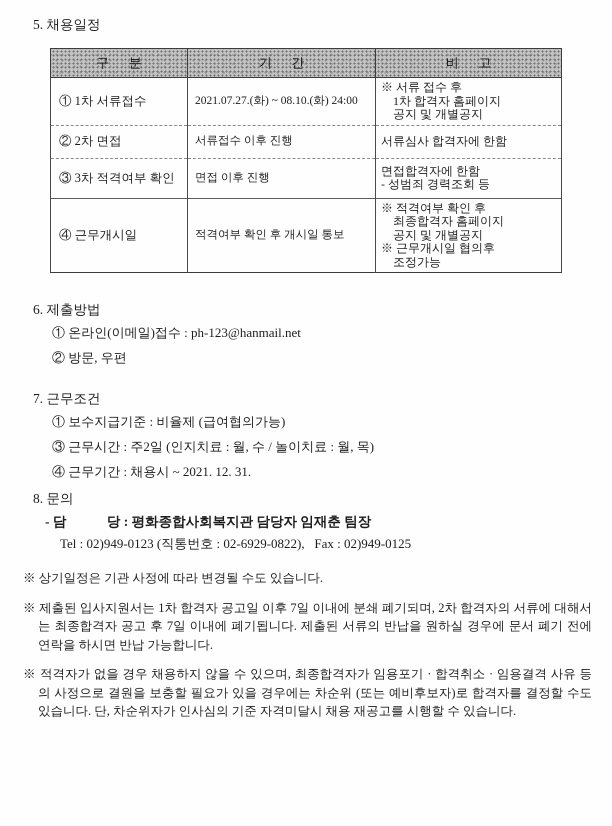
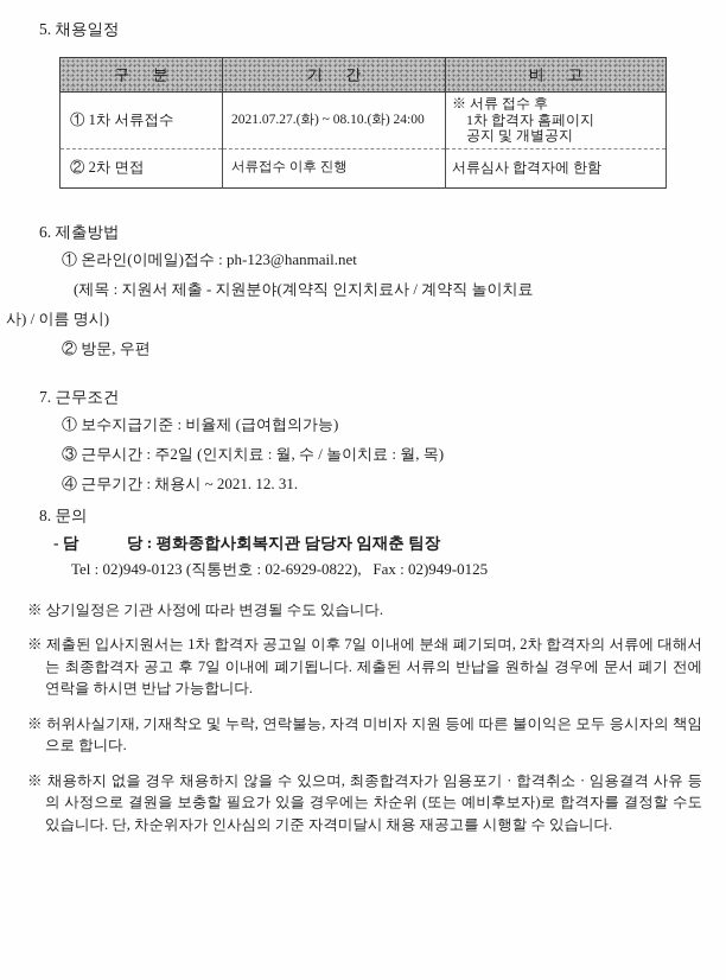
  5. 채용일정
  구 분	기 간	비 고
  ① 1차 서류접수	2021.07.27.(화) ~ 08.10.(화) 24:00	※ 서류 접수 후 1차 합격자 홈페이지 공지 및 개별공지
  ② 2차 면접	서류접수 이후 진행	서류심사 합격자에 한함
- ③ 3차 적격여부 확인	면접 이후 진행	면접합격자에 한함 - 성범죄 경력조회 등
- ④ 근무개시일	적격여부 확인 후 개시일 통보	※ 적격여부 확인 후 최종합격자 홈페이지 공지 및 개별공지 ※ 근무개시일 협의후 조정가능
  6. 제출방법
  ① 온라인(이메일)접수 : ph-123@hanmail.net
+ (제목 : 지원서 제출 - 지원분야(계약직 인지치료사 / 계약직 놀이치료
+ 사) / 이름 명시)
  ② 방문, 우편
  7. 근무조건
  ① 보수지급기준 : 비율제 (급여협의가능)
  ③ 근무시간 : 주2일 (인지치료 : 월, 수 / 놀이치료 : 월, 목)
  ④ 근무기간 : 채용시 ~ 2021. 12. 31.
  8. 문의
  - 담 당 : 평화종합사회복지관 담당자 임재춘 팀장
  Tel : 02)949-0123 (직통번호 : 02-6929-0822), Fax : 02)949-0125
  ※ 상기일정은 기관 사정에 따라 변경될 수도 있습니다.
  ※ 제출된 입사지원서는 1차 합격자 공고일 이후 7일 이내에 분쇄 폐기되며, 2차 합격자의 서류에 대해서는 최종합격자 공고 후 7일 이내에 폐기됩니다. 제출된 서류의 반납을 원하실 경우에 문서 폐기 전에 연락을 하시면 반납 가능합니다.
+ ※ 허위사실기재, 기재착오 및 누락, 연락불능, 자격 미비자 지원 등에 따른 불이익은 모두 응시자의 책임으로 합니다.
- ※ 적격자가 없을 경우 채용하지 않을 수 있으며, 최종합격자가 임용포기 · 합격취소 · 임용결격 사유 등의 사정으로 결원을 보충할 필요가 있을 경우에는 차순위 (또는 예비후보자)로 합격자를 결정할 수도 있습니다. 단, 차순위자가 인사심의 기준 자격미달시 채용 재공고를 시행할 수 있습니다.
+ ※ 채용하지 없을 경우 채용하지 않을 수 있으며, 최종합격자가 임용포기 · 합격취소 · 임용결격 사유 등의 사정으로 결원을 보충할 필요가 있을 경우에는 차순위 (또는 예비후보자)로 합격자를 결정할 수도 있습니다. 단, 차순위자가 인사심의 기준 자격미달시 채용 재공고를 시행할 수 있습니다.
